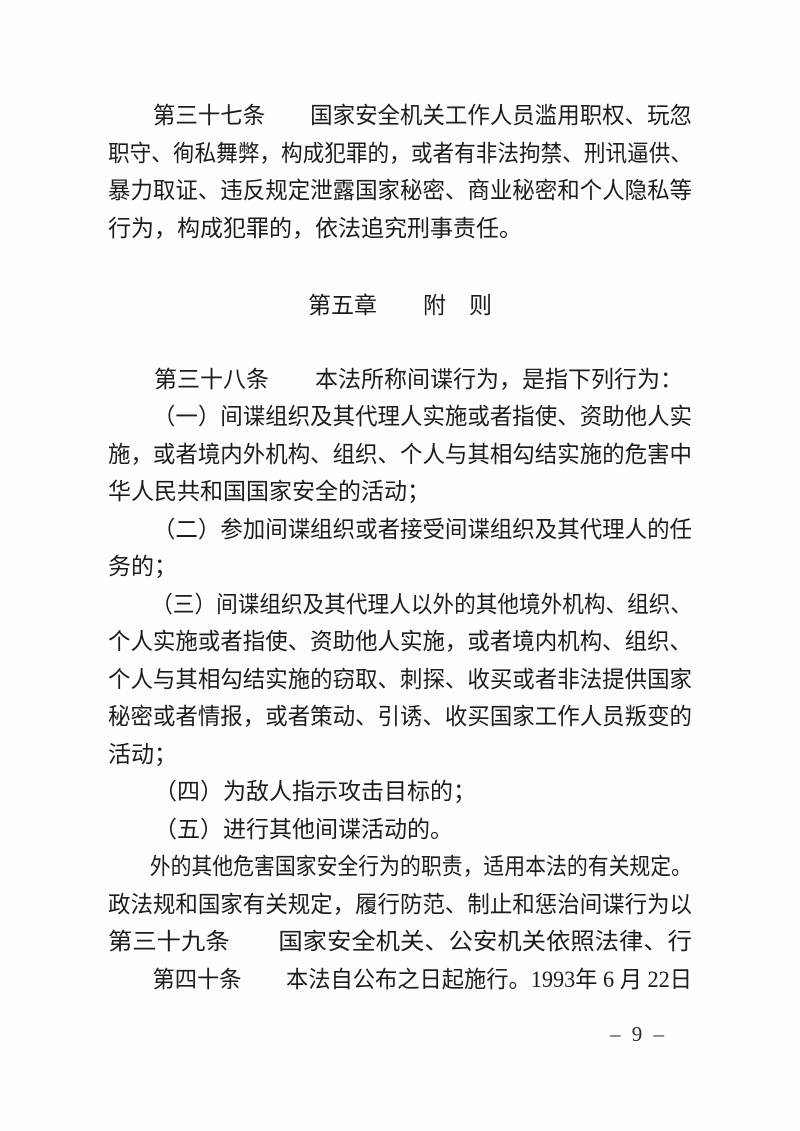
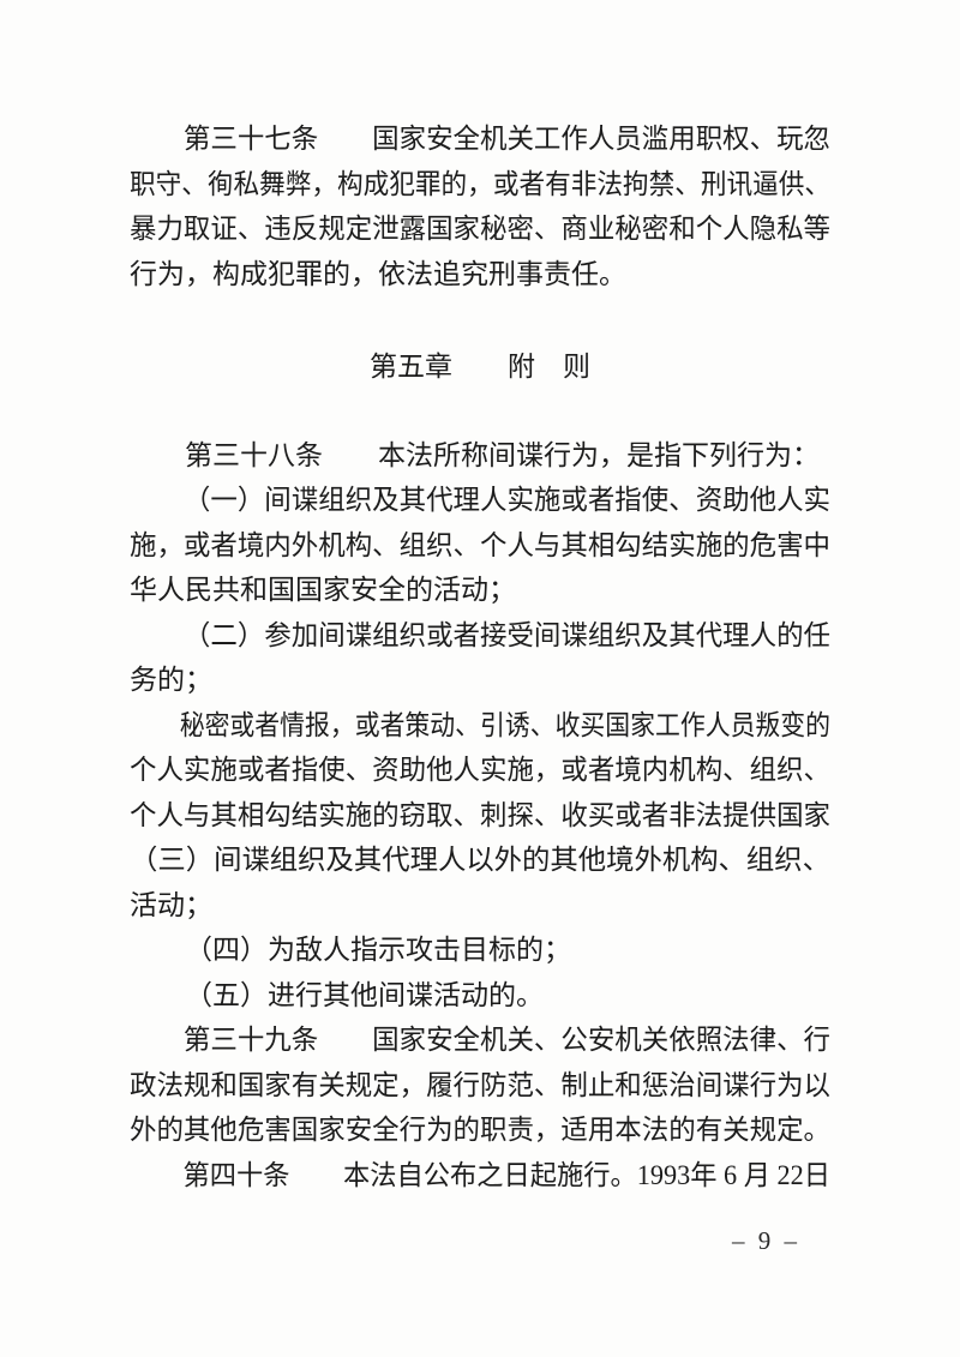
  第三十七条 国家安全机关工作人员滥用职权、玩忽
  职守、徇私舞弊，构成犯罪的，或者有非法拘禁、刑讯逼供、
  暴力取证、违反规定泄露国家秘密、商业秘密和个人隐私等
  行为，构成犯罪的，依法追究刑事责任。
  第五章 附 则
  第三十八条 本法所称间谍行为，是指下列行为：
  （一）间谍组织及其代理人实施或者指使、资助他人实
  施，或者境内外机构、组织、个人与其相勾结实施的危害中
  华人民共和国国家安全的活动；
  （二）参加间谍组织或者接受间谍组织及其代理人的任
  务的；
- （三）间谍组织及其代理人以外的其他境外机构、组织、
+ 秘密或者情报，或者策动、引诱、收买国家工作人员叛变的
  个人实施或者指使、资助他人实施，或者境内机构、组织、
  个人与其相勾结实施的窃取、刺探、收买或者非法提供国家
- 秘密或者情报，或者策动、引诱、收买国家工作人员叛变的
+ （三）间谍组织及其代理人以外的其他境外机构、组织、
  活动；
  （四）为敌人指示攻击目标的；
  （五）进行其他间谍活动的。
- 外的其他危害国家安全行为的职责，适用本法的有关规定。
+ 第三十九条 国家安全机关、公安机关依照法律、行
  政法规和国家有关规定，履行防范、制止和惩治间谍行为以
- 第三十九条 国家安全机关、公安机关依照法律、行
+ 外的其他危害国家安全行为的职责，适用本法的有关规定。
  第四十条 本法自公布之日起施行。1993年 6 月 22日
  – 9 –
